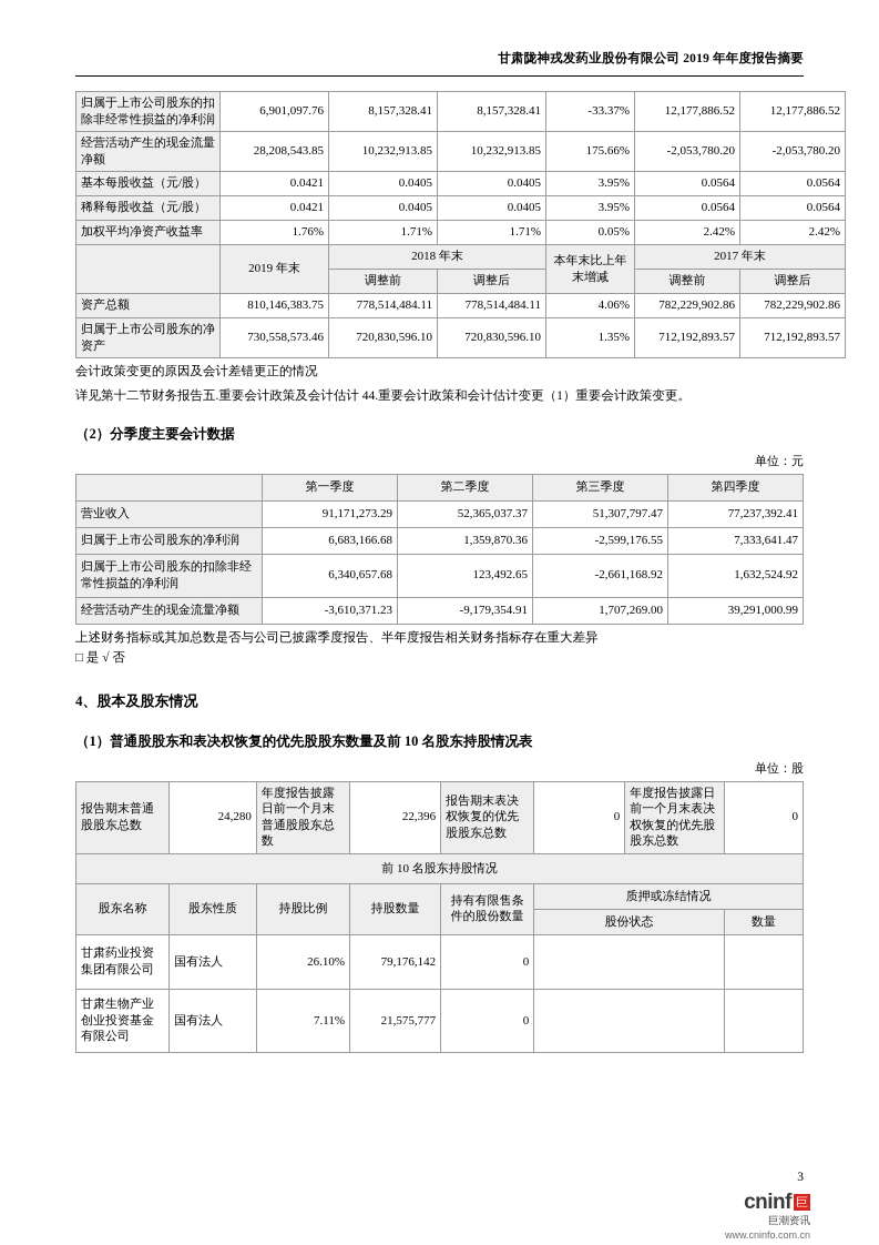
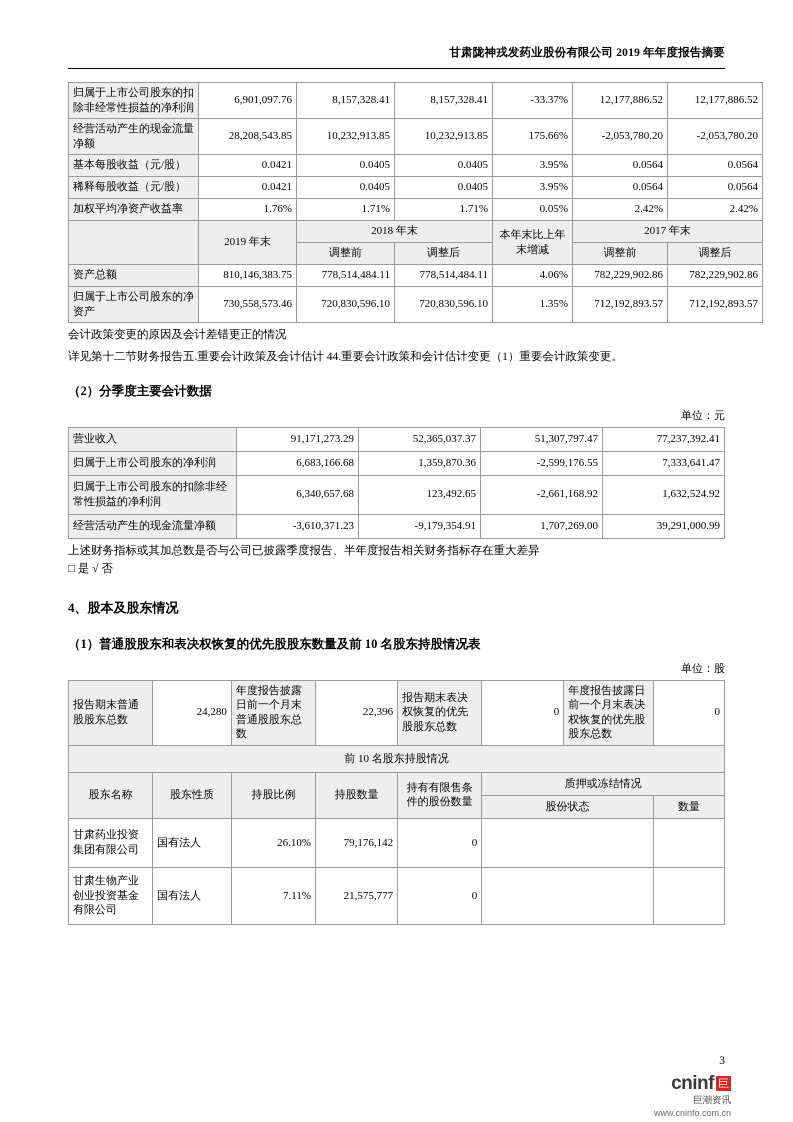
  甘肃陇神戎发药业股份有限公司 2019 年年度报告摘要
  归属于上市公司股东的扣除非经常性损益的净利润	6,901,097.76	8,157,328.41	8,157,328.41	-33.37%	12,177,886.52	12,177,886.52
  经营活动产生的现金流量净额	28,208,543.85	10,232,913.85	10,232,913.85	175.66%	-2,053,780.20	-2,053,780.20
  基本每股收益（元/股）	0.0421	0.0405	0.0405	3.95%	0.0564	0.0564
  稀释每股收益（元/股）	0.0421	0.0405	0.0405	3.95%	0.0564	0.0564
  加权平均净资产收益率	1.76%	1.71%	1.71%	0.05%	2.42%	2.42%
  	2019 年末	2018 年末	本年末比上年末增减	2017 年末
  调整前	调整后	调整前	调整后
  资产总额	810,146,383.75	778,514,484.11	778,514,484.11	4.06%	782,229,902.86	782,229,902.86
  归属于上市公司股东的净资产	730,558,573.46	720,830,596.10	720,830,596.10	1.35%	712,192,893.57	712,192,893.57
  会计政策变更的原因及会计差错更正的情况
  详见第十二节财务报告五.重要会计政策及会计估计 44.重要会计政策和会计估计变更（1）重要会计政策变更。
  （2）分季度主要会计数据
  单位：元
- 	第一季度	第二季度	第三季度	第四季度
  营业收入	91,171,273.29	52,365,037.37	51,307,797.47	77,237,392.41
  归属于上市公司股东的净利润	6,683,166.68	1,359,870.36	-2,599,176.55	7,333,641.47
  归属于上市公司股东的扣除非经常性损益的净利润	6,340,657.68	123,492.65	-2,661,168.92	1,632,524.92
  经营活动产生的现金流量净额	-3,610,371.23	-9,179,354.91	1,707,269.00	39,291,000.99
  上述财务指标或其加总数是否与公司已披露季度报告、半年度报告相关财务指标存在重大差异
  □ 是 √ 否
  4、股本及股东情况
  （1）普通股股东和表决权恢复的优先股股东数量及前 10 名股东持股情况表
  单位：股
  报告期末普通股股东总数	24,280	年度报告披露日前一个月末普通股股东总数	22,396	报告期末表决权恢复的优先股股东总数	0	年度报告披露日前一个月末表决权恢复的优先股股东总数	0
  前 10 名股东持股情况
  股东名称	股东性质	持股比例	持股数量	持有有限售条件的股份数量	质押或冻结情况
  股份状态	数量
  甘肃药业投资集团有限公司	国有法人	26.10%	79,176,142	0
  甘肃生物产业创业投资基金有限公司	国有法人	7.11%	21,575,777	0
  3
  cninf 巨
  巨潮资讯
  www.cninfo.com.cn
